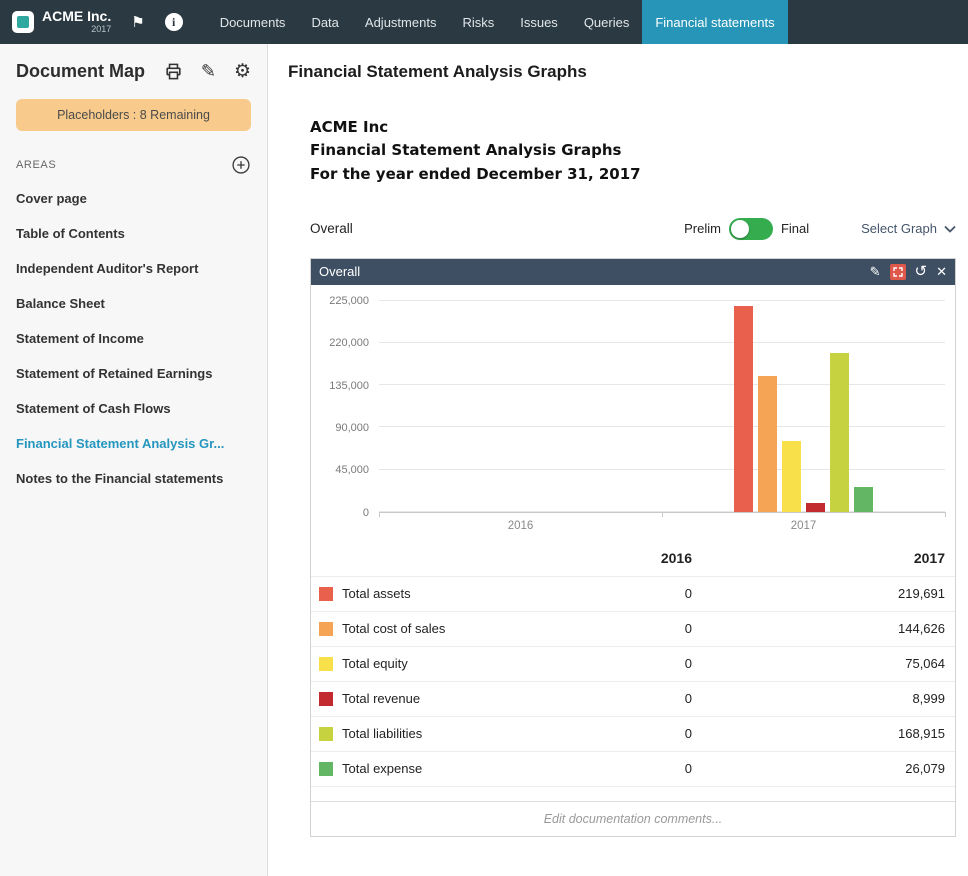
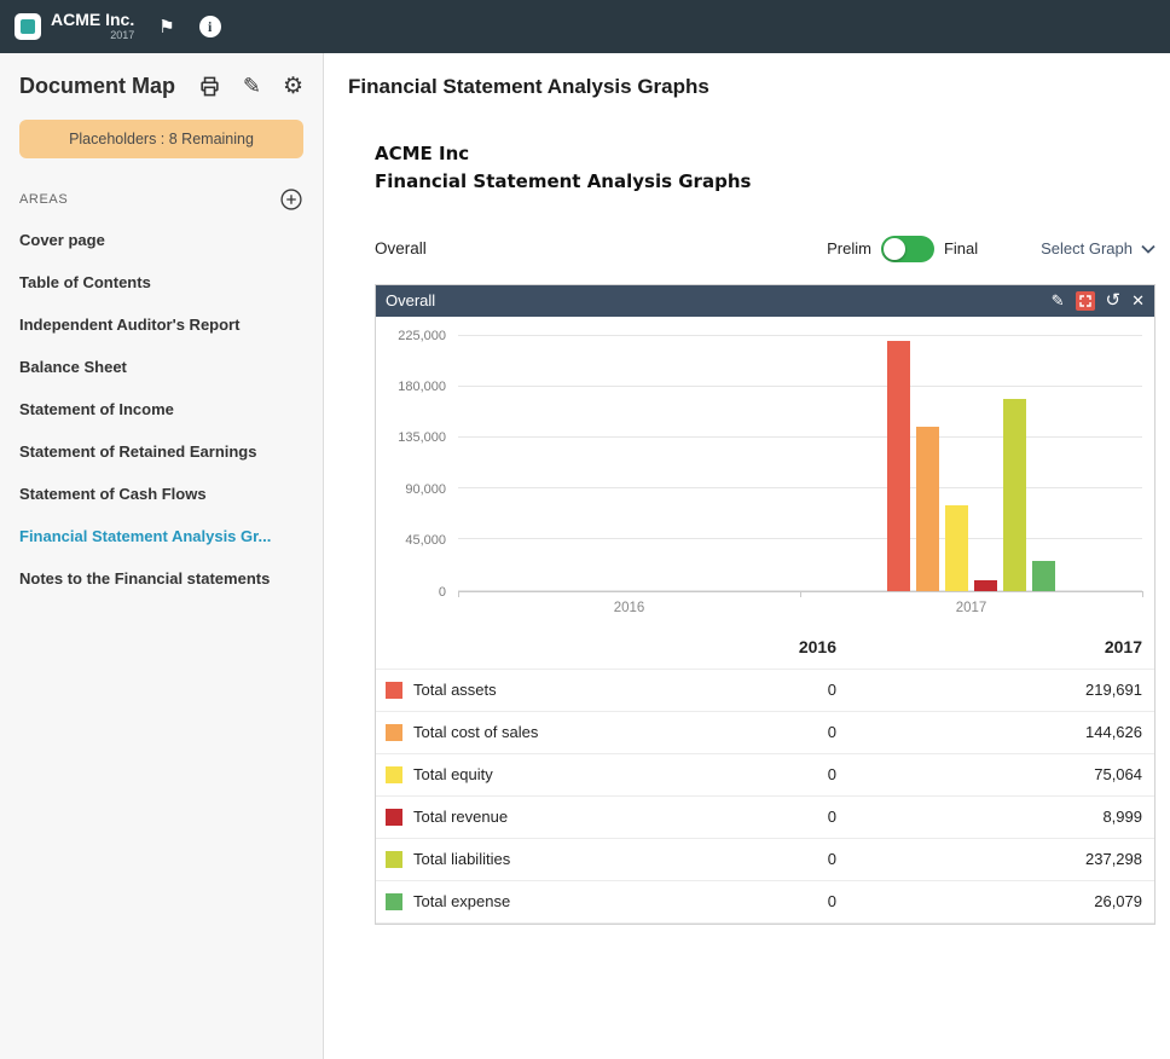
  ACME Inc.
  2017
  ⚑
  i
- Documents
- Data
- Adjustments
- Risks
- Issues
- Queries
- Financial statements
  Document Map
  ✎
  ⚙
  Placeholders : 8 Remaining
  AREAS
  Cover page
  Table of Contents
  Independent Auditor's Report
  Balance Sheet
  Statement of Income
  Statement of Retained Earnings
  Statement of Cash Flows
  Financial Statement Analysis Gr...
  Notes to the Financial statements
  Financial Statement Analysis Graphs
  ACME Inc
  Financial Statement Analysis Graphs
- For the year ended December 31, 2017
  Overall
  Prelim
  Final
  Select Graph
  Overall
  ✎
  ↺
  ✕
  0
  45,000
  90,000
  135,000
- 220,000
+ 180,000
  225,000
  2016
  2017
  2016
  2017
  Total assets
  0
  219,691
  Total cost of sales
  0
  144,626
  Total equity
  0
  75,064
  Total revenue
  0
  8,999
  Total liabilities
  0
- 168,915
+ 237,298
  Total expense
  0
  26,079
- Edit documentation comments...
